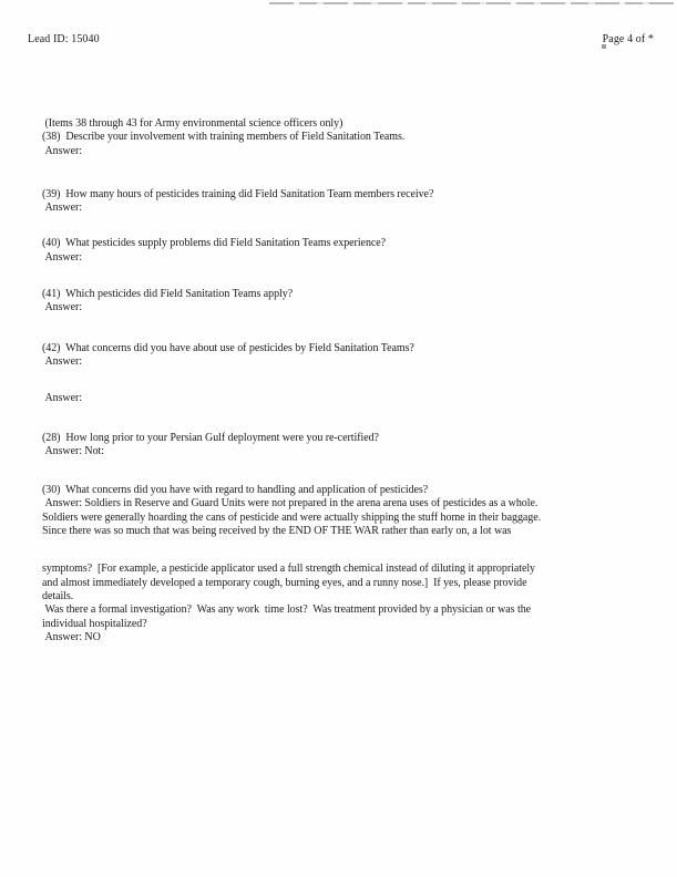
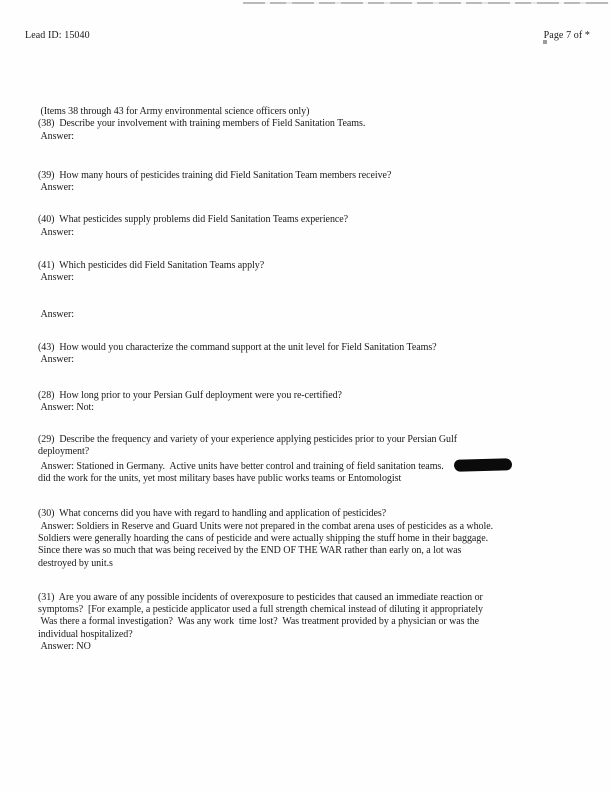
  Lead ID: 15040
- Page 4 of *
+ Page 7 of *
  (Items 38 through 43 for Army environmental science officers only)
  (38) Describe your involvement with training members of Field Sanitation Teams.
  Answer:
  (39) How many hours of pesticides training did Field Sanitation Team members receive?
  Answer:
  (40) What pesticides supply problems did Field Sanitation Teams experience?
  Answer:
  (41) Which pesticides did Field Sanitation Teams apply?
  Answer:
- (42) What concerns did you have about use of pesticides by Field Sanitation Teams?
  Answer:
+ (43) How would you characterize the command support at the unit level for Field Sanitation Teams?
  Answer:
  (28) How long prior to your Persian Gulf deployment were you re-certified?
  Answer: Not:
+ (29) Describe the frequency and variety of your experience applying pesticides prior to your Persian Gulf
+ deployment?
+ Answer: Stationed in Germany. Active units have better control and training of field sanitation teams.
+ did the work for the units, yet most military bases have public works teams or Entomologist
  (30) What concerns did you have with regard to handling and application of pesticides?
- Answer: Soldiers in Reserve and Guard Units were not prepared in the arena arena uses of pesticides as a whole.
+ Answer: Soldiers in Reserve and Guard Units were not prepared in the combat arena uses of pesticides as a whole.
  Soldiers were generally hoarding the cans of pesticide and were actually shipping the stuff home in their baggage.
  Since there was so much that was being received by the END OF THE WAR rather than early on, a lot was
+ destroyed by unit.s
+ (31) Are you aware of any possible incidents of overexposure to pesticides that caused an immediate reaction or
  symptoms? [For example, a pesticide applicator used a full strength chemical instead of diluting it appropriately
- and almost immediately developed a temporary cough, burning eyes, and a runny nose.] If yes, please provide
- details.
  Was there a formal investigation? Was any work time lost? Was treatment provided by a physician or was the
  individual hospitalized?
  Answer: NO
